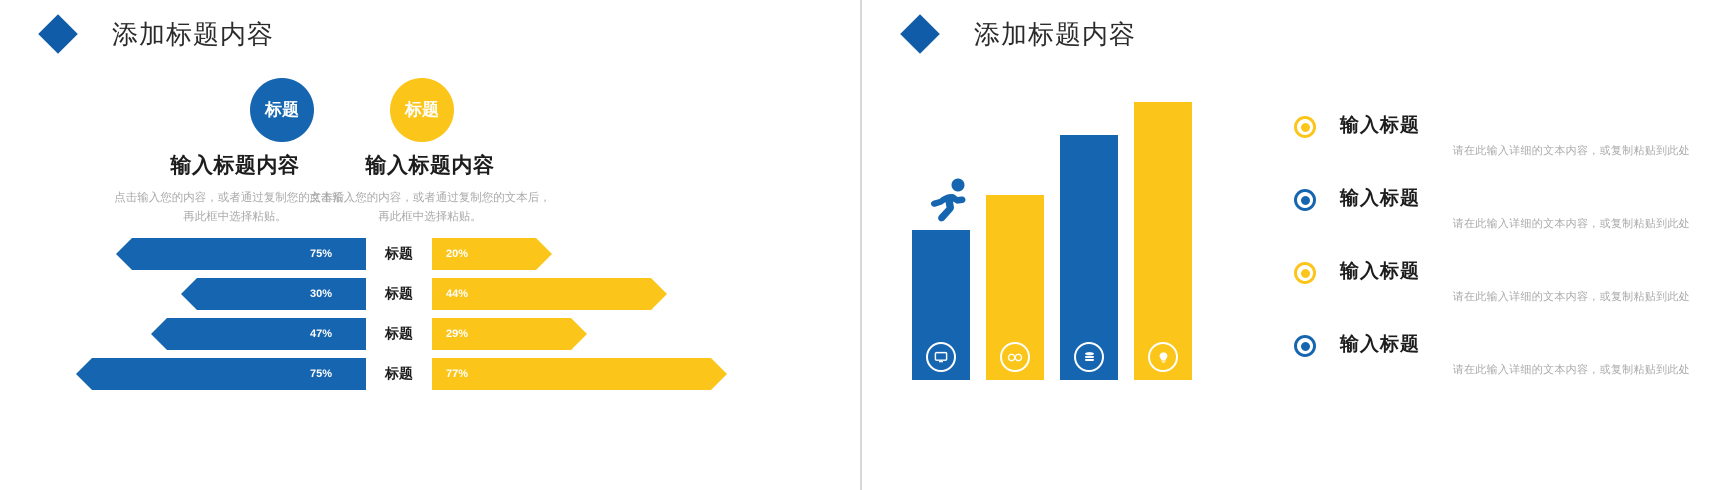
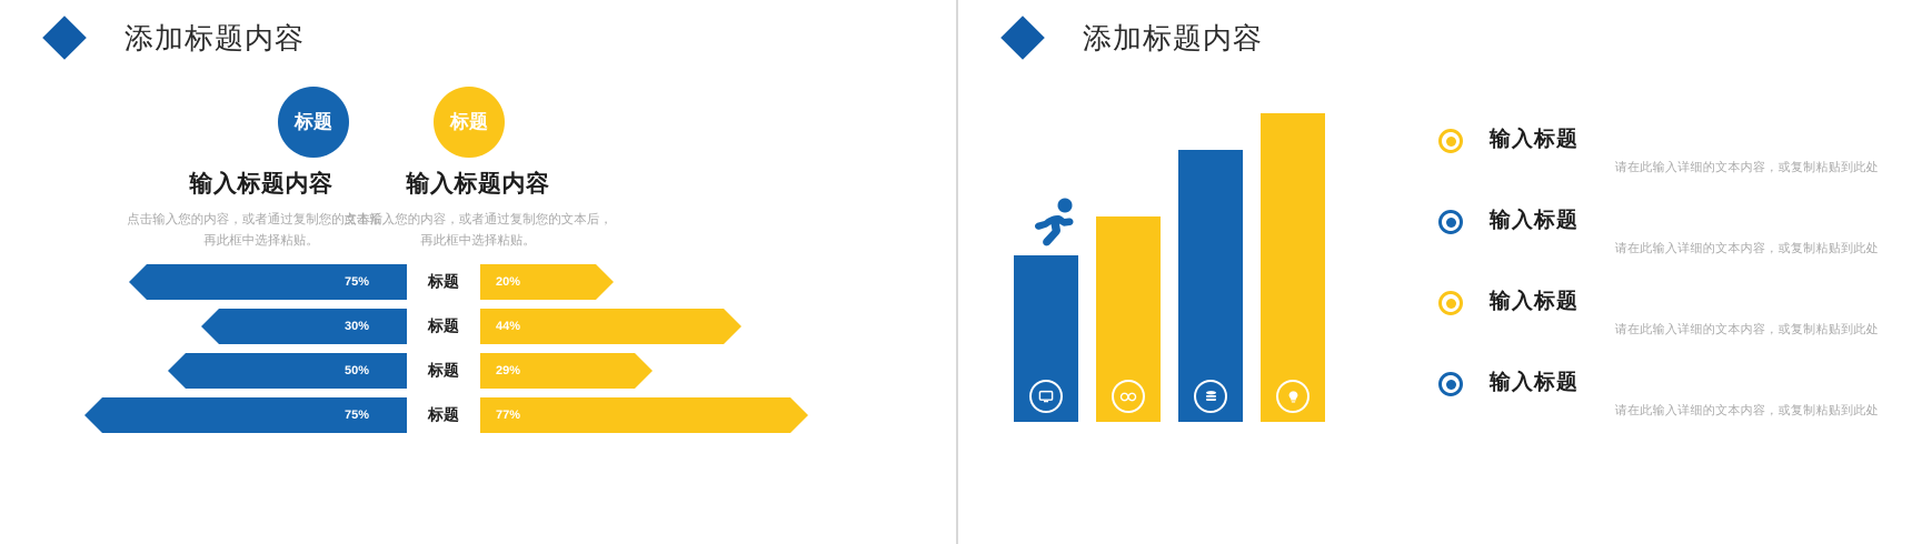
  添加标题内容
  标题
  输入标题内容
  点击输入您的内容，或者通过复制您的文本后，
  再此框中选择粘贴。
  标题
  输入标题内容
  点击输入您的内容，或者通过复制您的文本后，
  再此框中选择粘贴。
  75%
  标题
  20%
  30%
  标题
  44%
- 47%
+ 50%
  标题
  29%
  75%
  标题
  77%
  添加标题内容
  输入标题
  请在此输入详细的文本内容，或复制粘贴到此处
  输入标题
  请在此输入详细的文本内容，或复制粘贴到此处
  输入标题
  请在此输入详细的文本内容，或复制粘贴到此处
  输入标题
  请在此输入详细的文本内容，或复制粘贴到此处
